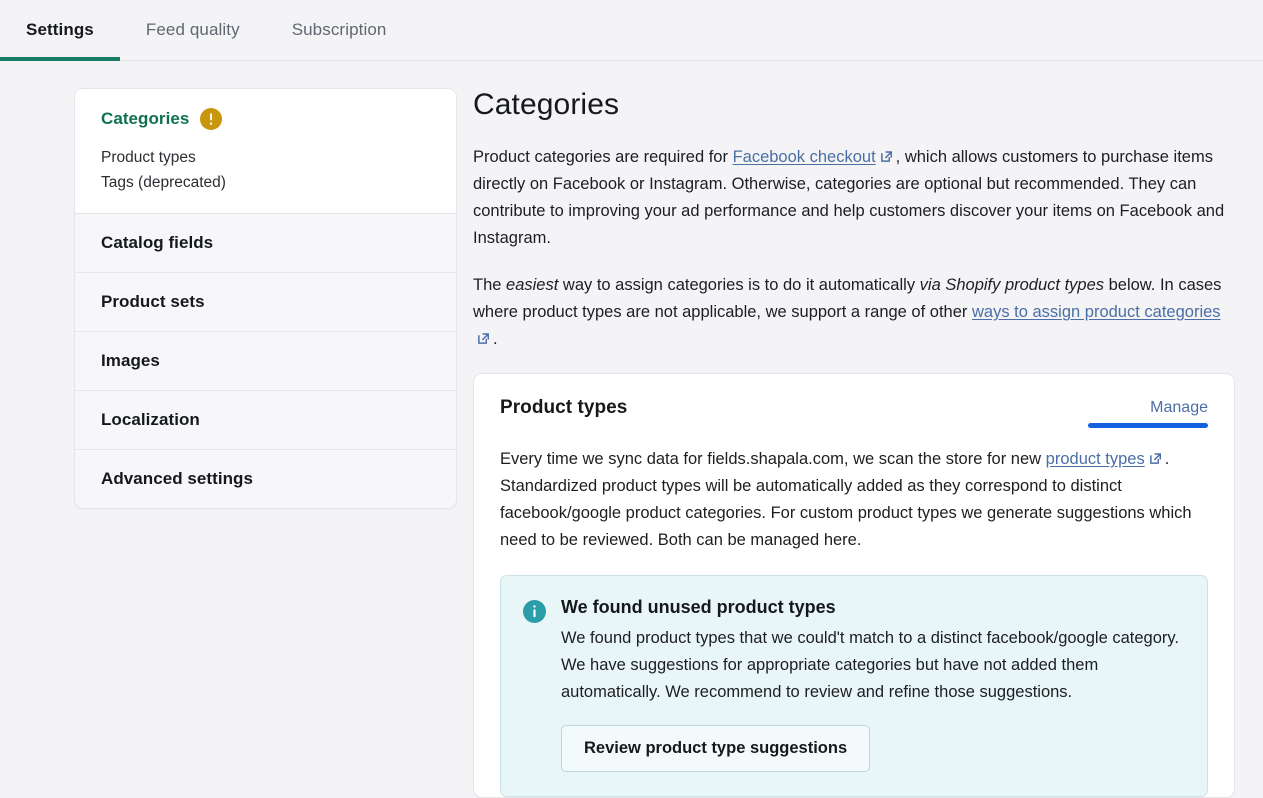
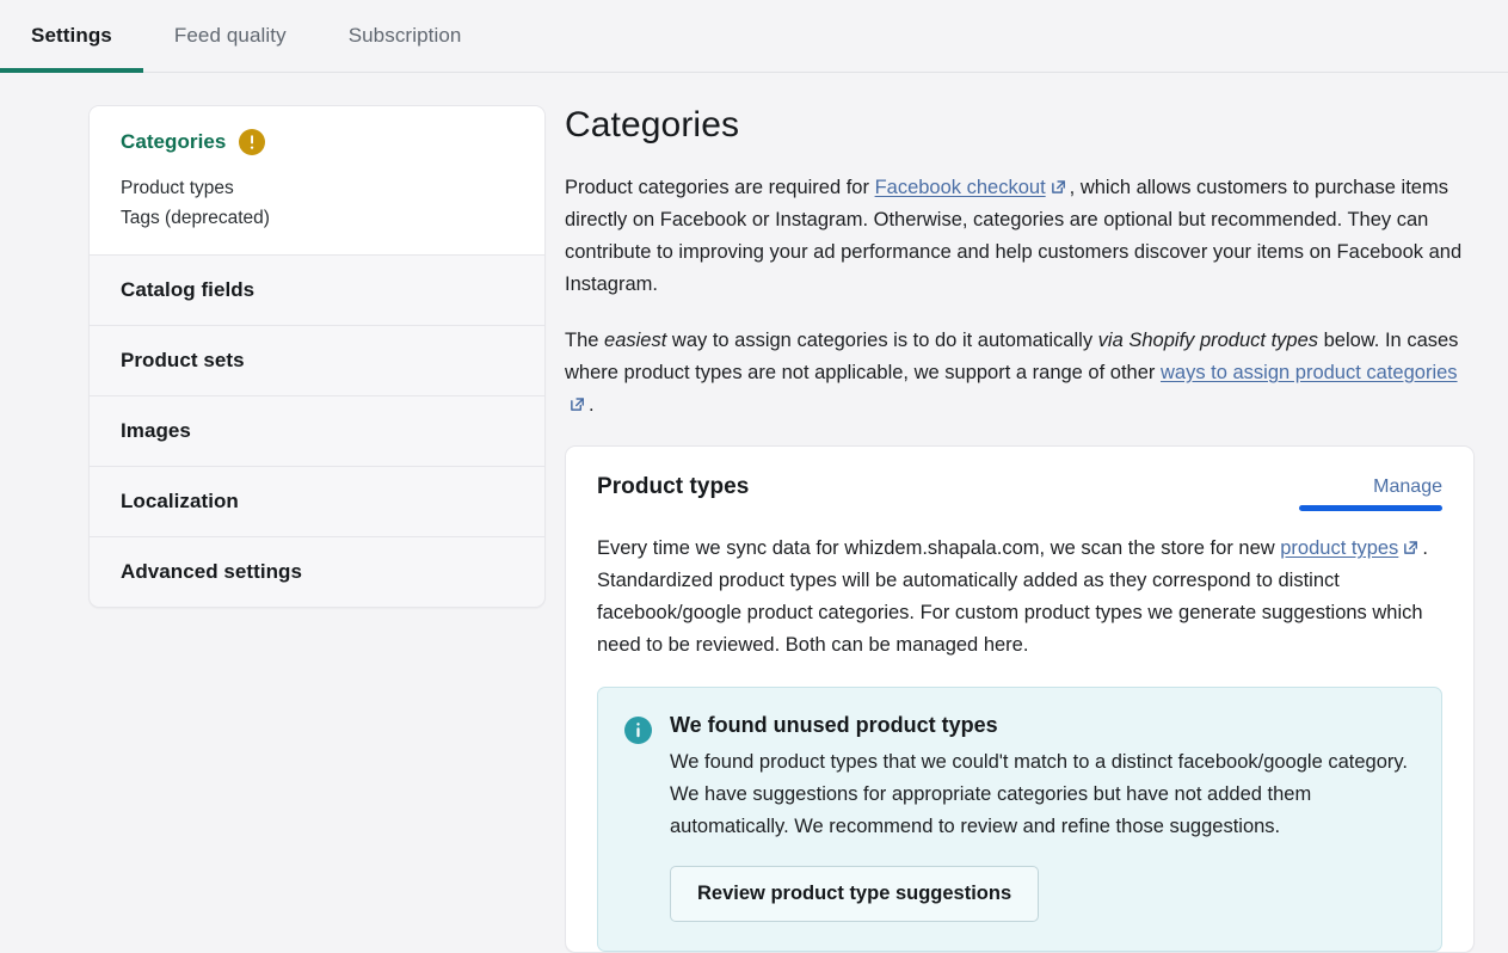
  Settings
  Feed quality
  Subscription
  Categories
  Product types
  Tags (deprecated)
  Catalog fields
  Product sets
  Images
  Localization
  Advanced settings
  Categories
  Product categories are required for Facebook checkout , which allows customers to purchase items directly on Facebook or Instagram. Otherwise, categories are optional but recommended. They can contribute to improving your ad performance and help customers discover your items on Facebook and Instagram.
  The easiest way to assign categories is to do it automatically via Shopify product types below. In cases where product types are not applicable, we support a range of other ways to assign product categories .
  Product types
  Manage
- Every time we sync data for fields.shapala.com, we scan the store for new product types . Standardized product types will be automatically added as they correspond to distinct facebook/google product categories. For custom product types we generate suggestions which need to be reviewed. Both can be managed here.
+ Every time we sync data for whizdem.shapala.com, we scan the store for new product types . Standardized product types will be automatically added as they correspond to distinct facebook/google product categories. For custom product types we generate suggestions which need to be reviewed. Both can be managed here.
  We found unused product types
  We found product types that we could't match to a distinct facebook/google category. We have suggestions for appropriate categories but have not added them automatically. We recommend to review and refine those suggestions.
  Review product type suggestions
